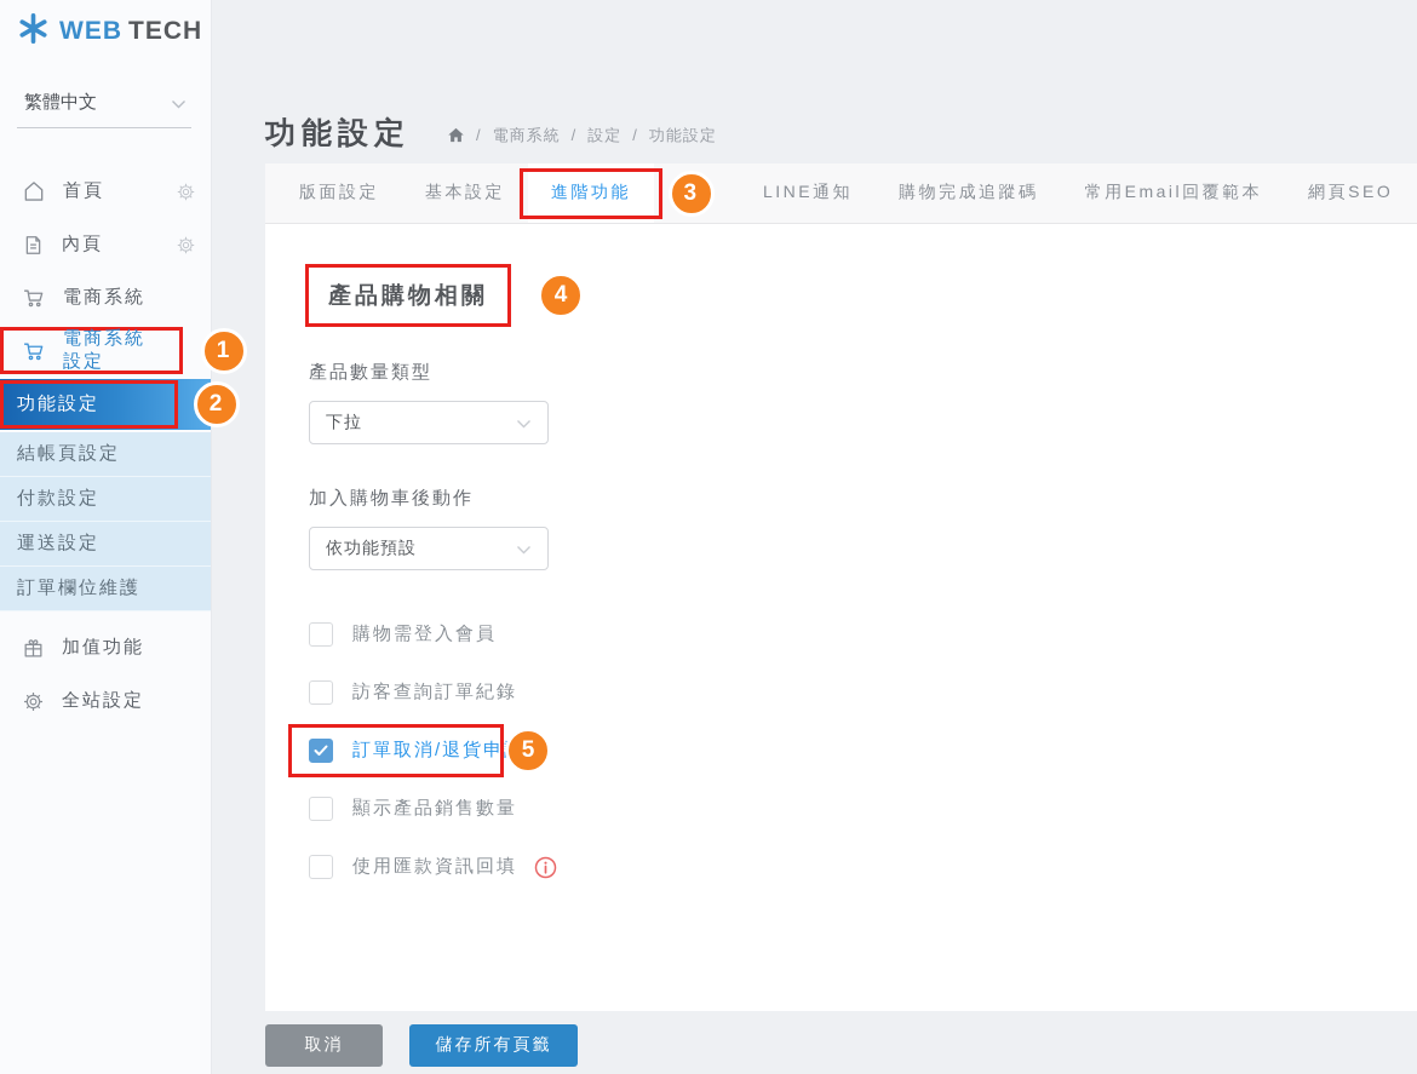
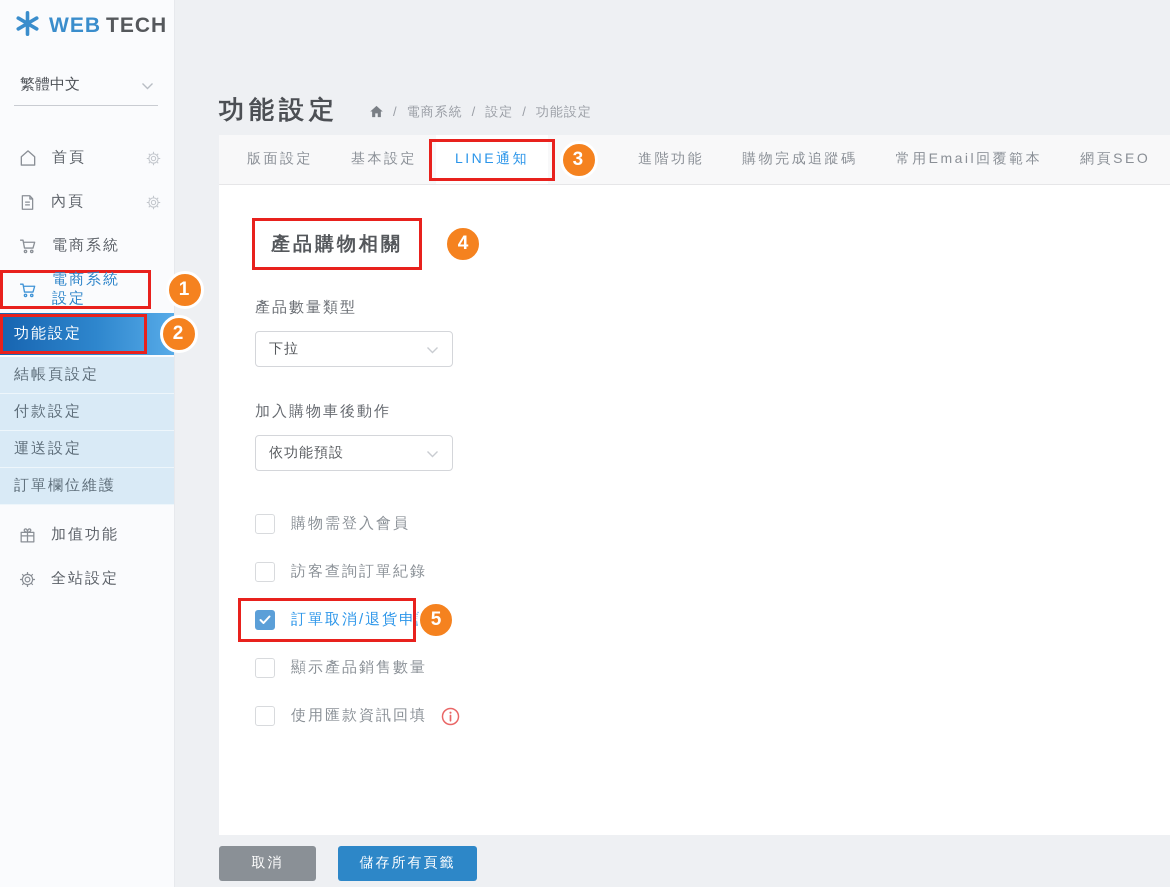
  WEB TECH
  繁體中文
  首頁
  內頁
  電商系統
  電商系統設定
  1
  功能設定
  2
  結帳頁設定
  付款設定
  運送設定
  訂單欄位維護
  加值功能
  全站設定
  功能設定
  /
  電商系統
  /
  設定
  /
  功能設定
  版面設定
  基本設定
- 進階功能
+ LINE通知
  3
- LINE通知
+ 進階功能
  購物完成追蹤碼
  常用Email回覆範本
  網頁SEO
  產品購物相關
  4
  產品數量類型
  下拉
  加入購物車後動作
  依功能預設
  購物需登入會員
  訪客查詢訂單紀錄
  訂單取消/退貨申
  5
  顯示產品銷售數量
  使用匯款資訊回填
  取消
  儲存所有頁籤
